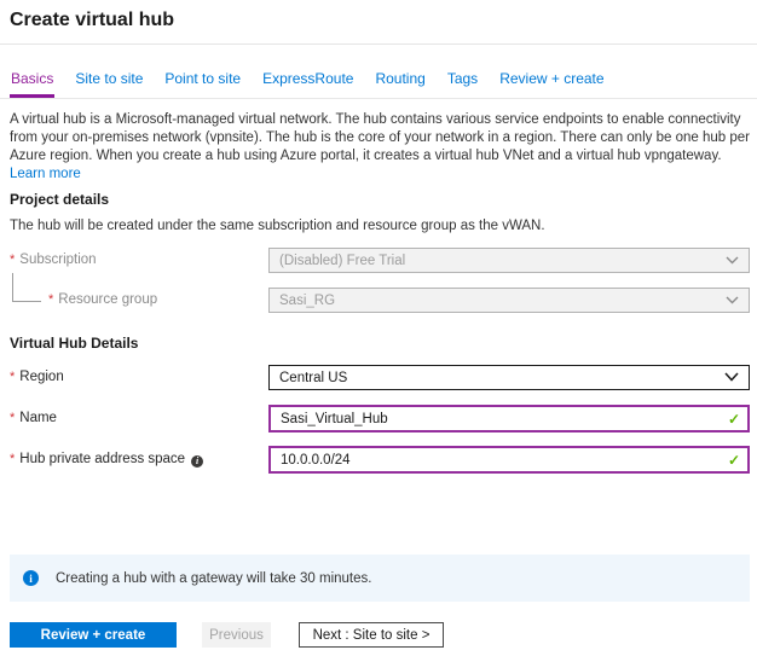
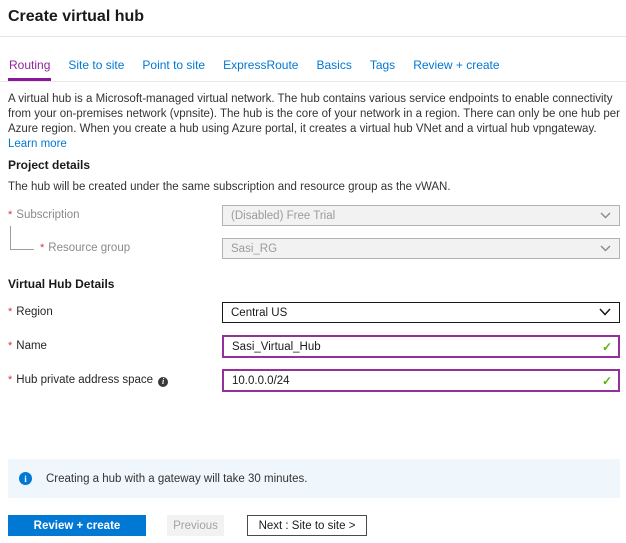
  Create virtual hub
- Basics
+ Routing
  Site to site
  Point to site
  ExpressRoute
- Routing
+ Basics
  Tags
  Review + create
  A virtual hub is a Microsoft-managed virtual network. The hub contains various service endpoints to enable connectivity from your on-premises network (vpnsite). The hub is the core of your network in a region. There can only be one hub per Azure region. When you create a hub using Azure portal, it creates a virtual hub VNet and a virtual hub vpngateway. Learn more
  Project details
  The hub will be created under the same subscription and resource group as the vWAN.
  * Subscription
  (Disabled) Free Trial
  * Resource group
  Sasi_RG
  Virtual Hub Details
  * Region
  Central US
  * Name
  Sasi_Virtual_Hub
  ✓
  * Hub private address space i
  10.0.0.0/24
  ✓
  i
  Creating a hub with a gateway will take 30 minutes.
  Review + create
  Previous
  Next : Site to site >
